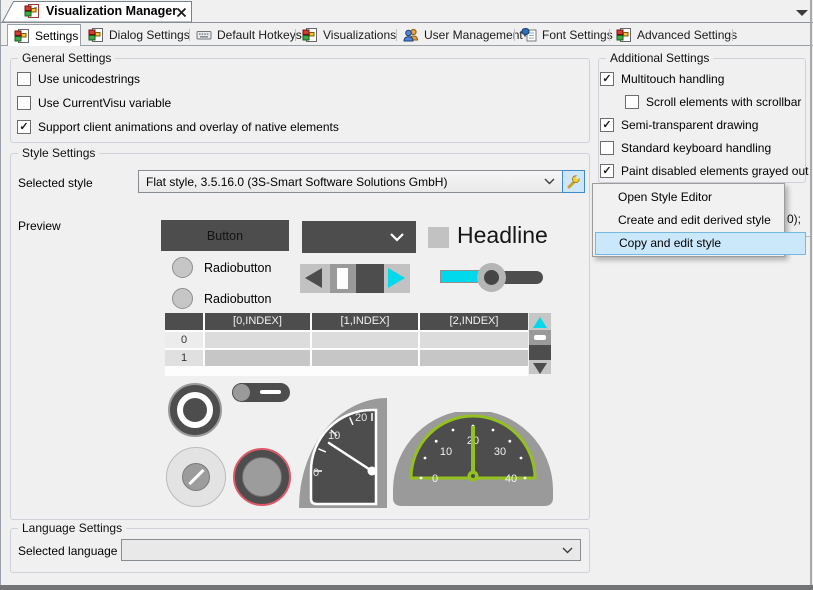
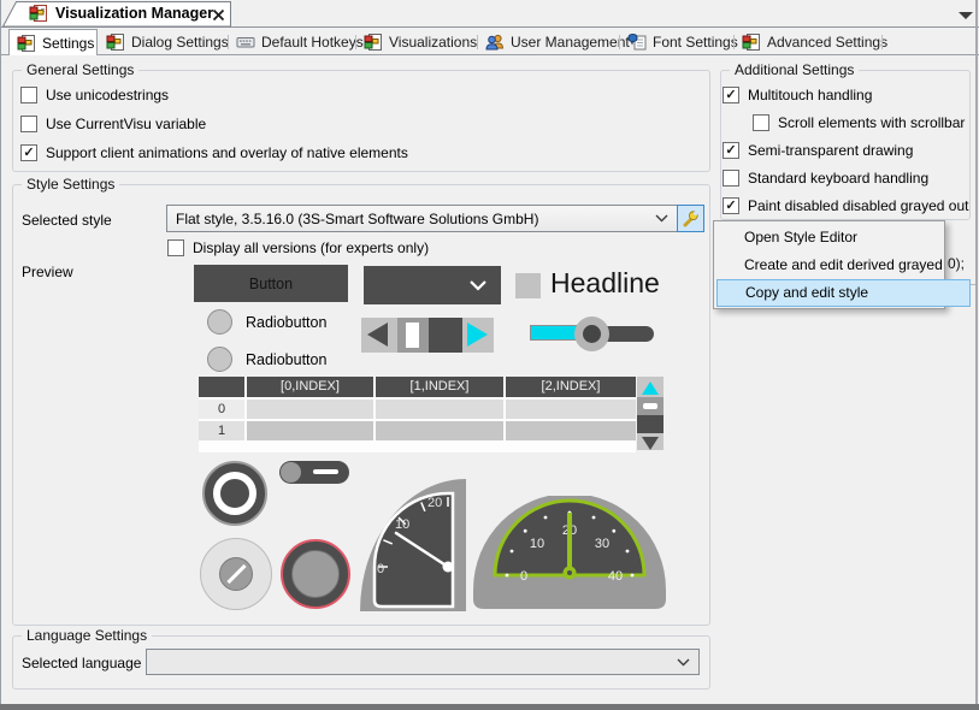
  Visualization Manager
  Settings
  Dialog Settings
  Default Hotkeys
  Visualizations
  User Management
  Font Setting
  Advanced Settings
  General Settings
  Use unicodestrings
  Use CurrentVisu variable
  Support client animations and overlay of native elements
  Additional Settings
  Multitouch handling
  Scroll elements with scrollbar
  Semi-transparent drawing
  Standard keyboard handling
- Paint disabled elements grayed out
+ Paint disabled disabled grayed out
  0);
  Style Settings
  Selected style
  Flat style, 3.5.16.0 (3S-Smart Software Solutions GmbH)
+ Display all versions (for experts only)
  Preview
  Button
  Headline
  Radiobutton
  Radiobutton
  [0,INDEX]
  [1,INDEX]
  [2,INDEX]
  0
  1
  0
  10
  20
  0
  10
  20
  30
  40
  Language Settings
  Selected language
  Open Style Editor
- Create and edit derived style
+ Create and edit derived grayed
  Copy and edit style
